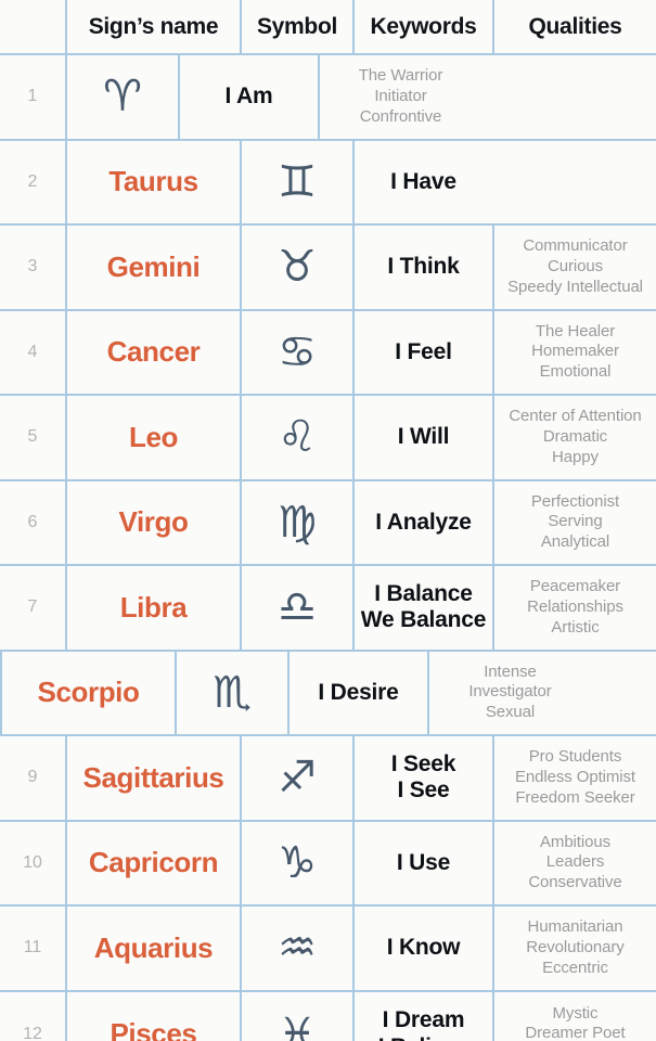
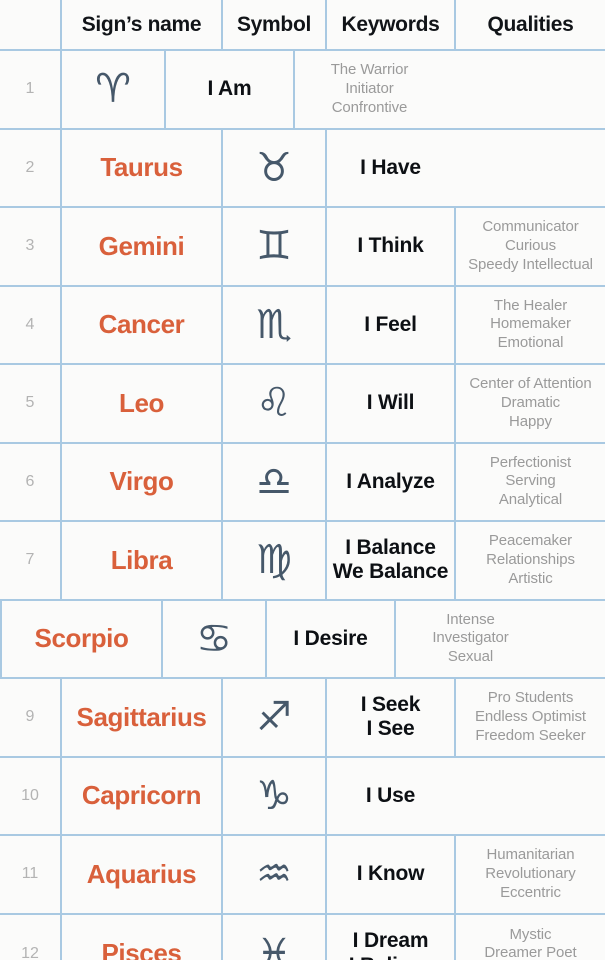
  Sign’s name
  Symbol
  Keywords
  Qualities
  1
  ♈
  I Am
  The Warrior
  Initiator
  Confrontive
  2
  Taurus
- ♊
+ ♉
  I Have
  3
  Gemini
- ♉
+ ♊
  I Think
  Communicator
  Curious
  Speedy Intellectual
  4
  Cancer
- ♋
+ ♏
  I Feel
  The Healer
  Homemaker
  Emotional
  5
  Leo
  ♌
  I Will
  Center of Attention
  Dramatic
  Happy
  6
  Virgo
- ♍
+ ♎
  I Analyze
  Perfectionist
  Serving
  Analytical
  7
  Libra
- ♎
+ ♍
  I Balance
  We Balance
  Peacemaker
  Relationships
  Artistic
  Scorpio
- ♏
+ ♋
  I Desire
  Intense
  Investigator
  Sexual
  9
  Sagittarius
  ♐
  I Seek
  I See
  Pro Students
  Endless Optimist
  Freedom Seeker
  10
  Capricorn
  ♑
  I Use
- Ambitious
- Leaders
- Conservative
  11
  Aquarius
  ♒
  I Know
  Humanitarian
  Revolutionary
  Eccentric
  12
  Pisces
  ♓
  I Dream
  Mystic
  Dreamer Poet
